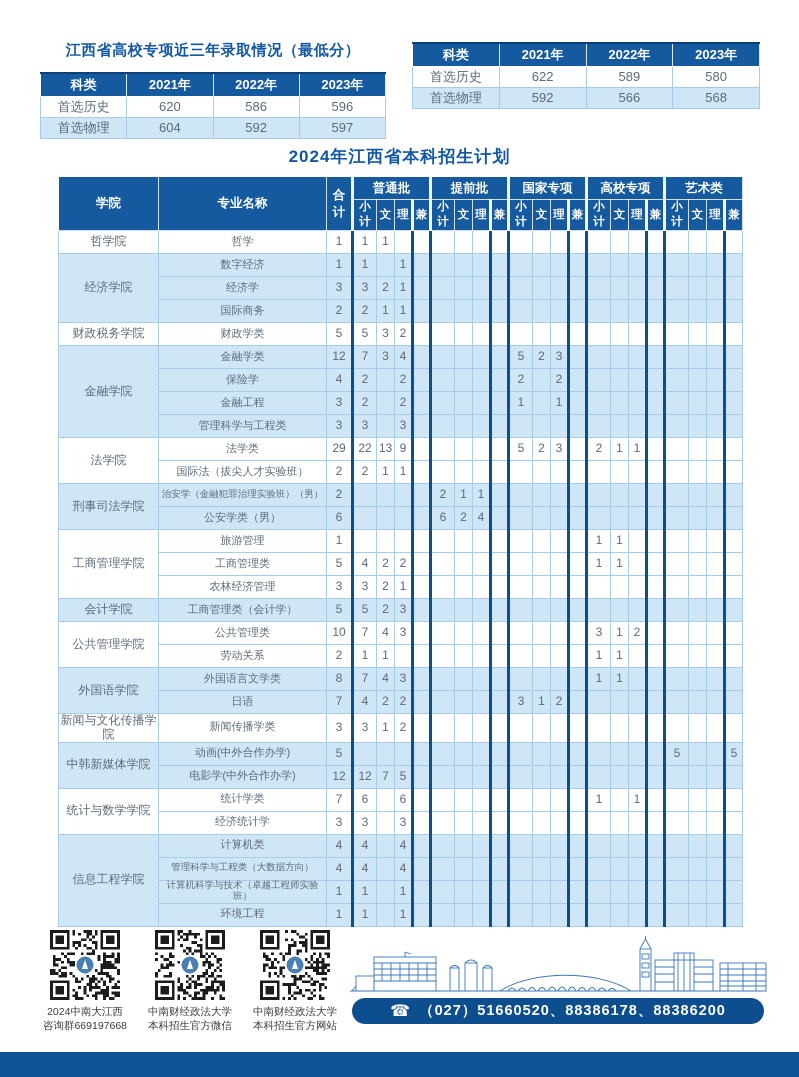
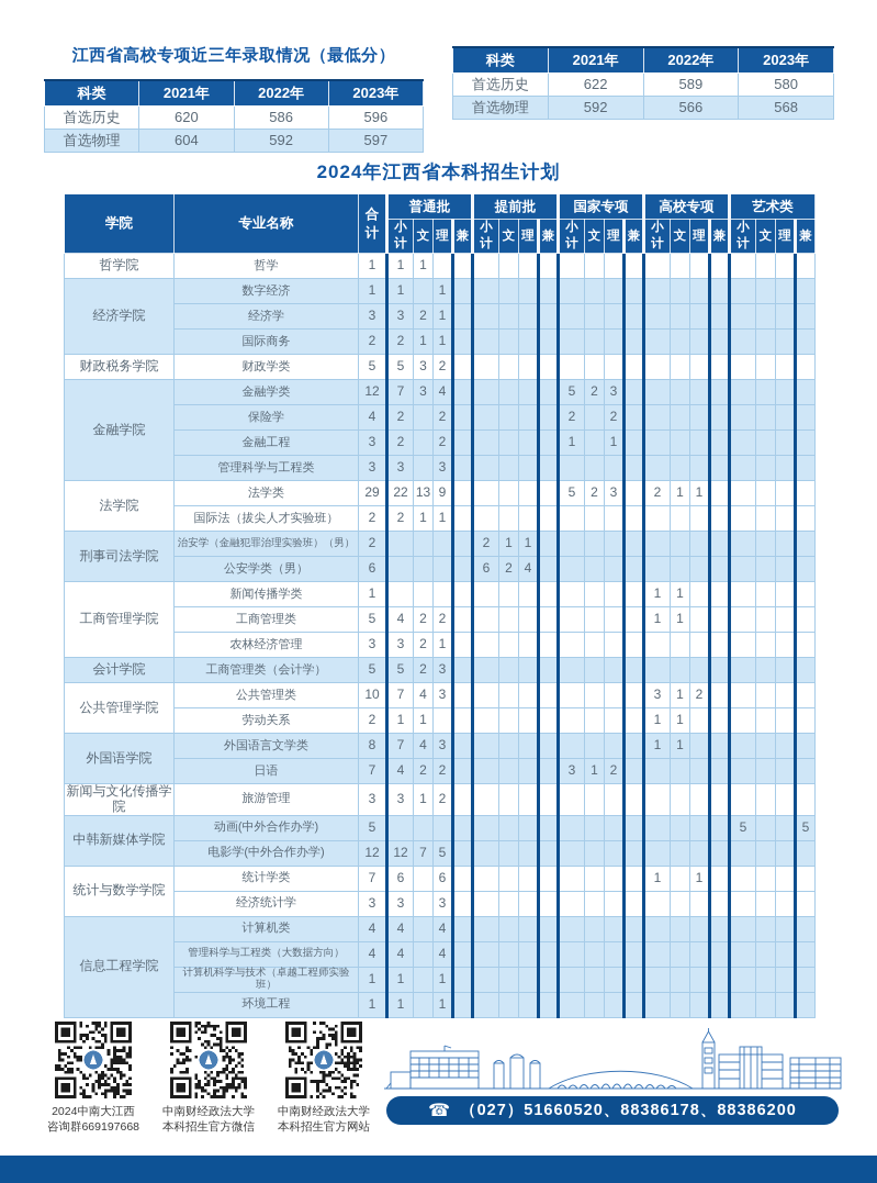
  江西省高校专项近三年录取情况（最低分）
  科类	2021年	2022年	2023年
  首选历史	620	586	596
  首选物理	604	592	597
  科类	2021年	2022年	2023年
  首选历史	622	589	580
  首选物理	592	566	568
  2024年江西省本科招生计划
  学院	专业名称	合计	普通批	提前批	国家专项	高校专项	艺术类
  小计	文	理	兼	小计	文	理	兼	小计	文	理	兼	小计	文	理	兼	小计	文	理	兼
  哲学院	哲学	1	1	1
  经济学院	数字经济	1	1		1
  经济学	3	3	2	1
  国际商务	2	2	1	1
  财政税务学院	财政学类	5	5	3	2
  金融学院	金融学类	12	7	3	4						5	2	3
  保险学	4	2		2						2		2
  金融工程	3	2		2						1		1
  管理科学与工程类	3	3		3
  法学院	法学类	29	22	13	9						5	2	3		2	1	1
  国际法（拔尖人才实验班）	2	2	1	1
  刑事司法学院	治安学（金融犯罪治理实验班）（男）	2					2	1	1
  公安学类（男）	6					6	2	4
- 工商管理学院	旅游管理	1													1	1
+ 工商管理学院	新闻传播学类	1													1	1
  工商管理类	5	4	2	2										1	1
  农林经济管理	3	3	2	1
  会计学院	工商管理类（会计学）	5	5	2	3
  公共管理学院	公共管理类	10	7	4	3										3	1	2
  劳动关系	2	1	1											1	1
  外国语学院	外国语言文学类	8	7	4	3										1	1
  日语	7	4	2	2						3	1	2
- 新闻与文化传播学院	新闻传播学类	3	3	1	2
+ 新闻与文化传播学院	旅游管理	3	3	1	2
  中韩新媒体学院	动画(中外合作办学)	5																	5			5
  电影学(中外合作办学)	12	12	7	5
  统计与数学学院	统计学类	7	6		6										1		1
  经济统计学	3	3		3
  信息工程学院	计算机类	4	4		4
  管理科学与工程类（大数据方向）	4	4		4
  计算机科学与技术（卓越工程师实验班）	1	1		1
  环境工程	1	1		1
  2024中南大江西
  咨询群669197668
  中南财经政法大学
  本科招生官方微信
  中南财经政法大学
  本科招生官方网站
  ☎
  （027）51660520、88386178、88386200
